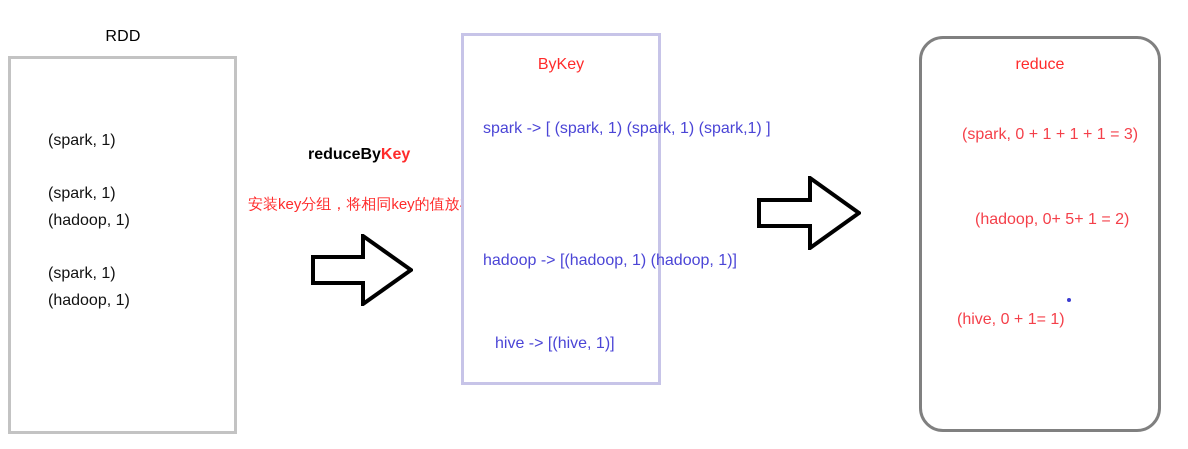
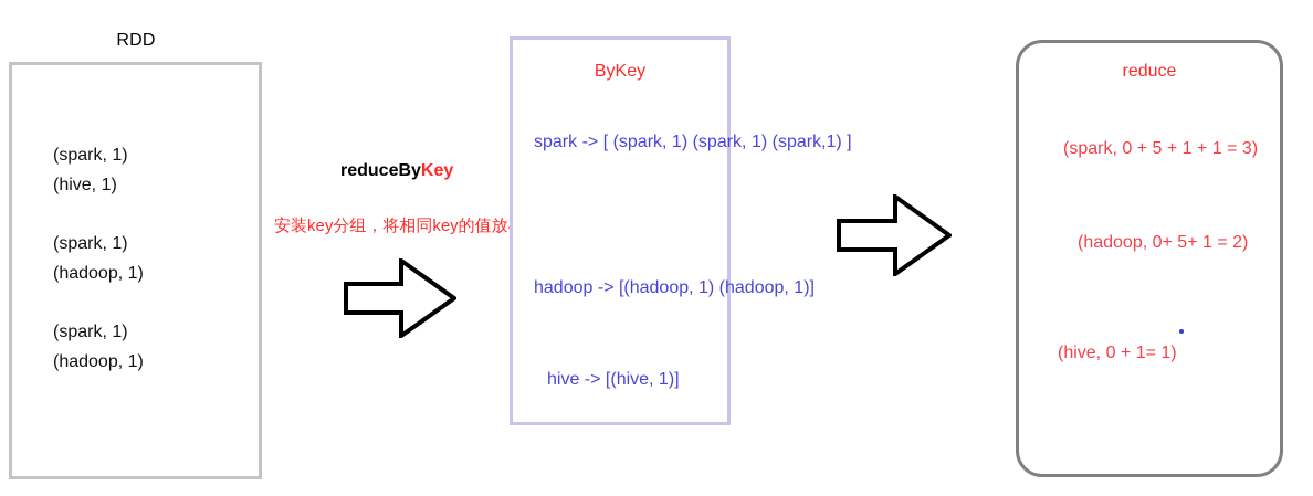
  RDD
  (spark, 1)
+ (hive, 1)
  (spark, 1)
  (hadoop, 1)
  (spark, 1)
  (hadoop, 1)
  reduceByKey
  安装key分组，将相同key的值放
  ByKey
  spark -> [ (spark, 1) (spark, 1) (spark,1) ]
  hadoop -> [(hadoop, 1) (hadoop, 1)]
  hive -> [(hive, 1)]
  reduce
- (spark, 0 + 1 + 1 + 1 = 3)
+ (spark, 0 + 5 + 1 + 1 = 3)
  (hadoop, 0+ 5+ 1 = 2)
  (hive, 0 + 1= 1)
